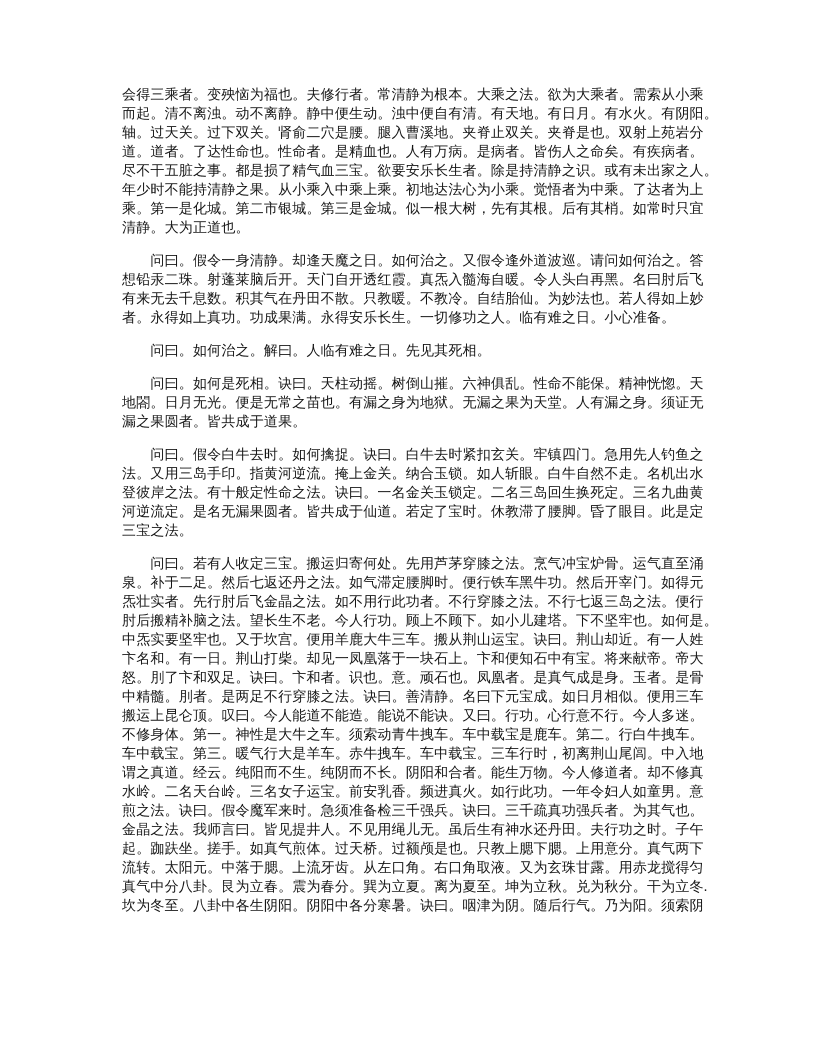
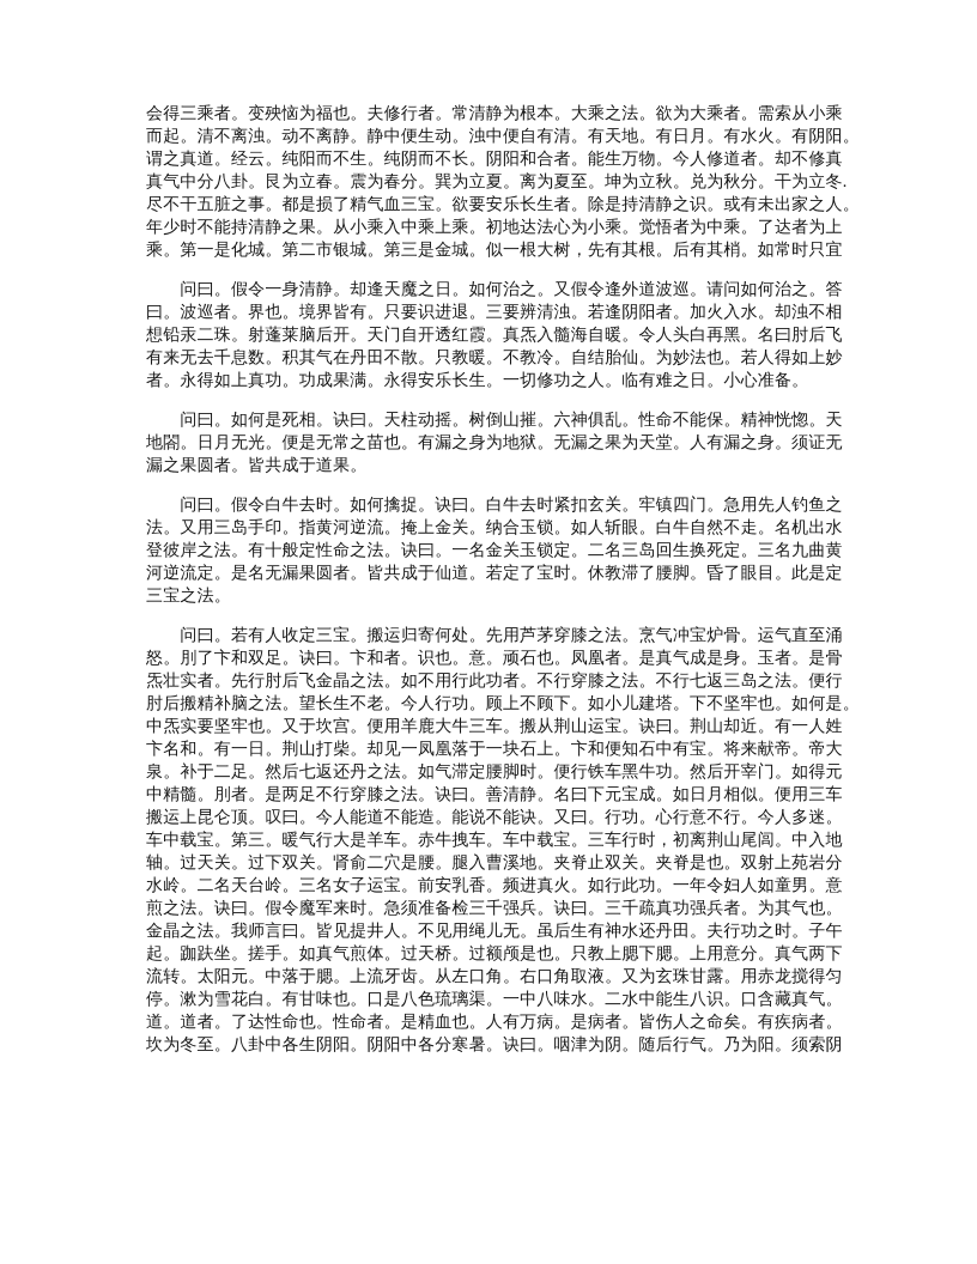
  会得三乘者。变殃恼为福也。夫修行者。常清静为根本。大乘之法。欲为大乘者。需索从小乘
  而起。清不离浊。动不离静。静中便生动。浊中便自有清。有天地。有日月。有水火。有阴阳。
- 轴。过天关。过下双关。肾俞二穴是腰。腿入曹溪地。夹脊止双关。夹脊是也。双射上苑岩分
+ 谓之真道。经云。纯阳而不生。纯阴而不长。阴阳和合者。能生万物。今人修道者。却不修真
- 道。道者。了达性命也。性命者。是精血也。人有万病。是病者。皆伤人之命矣。有疾病者。
+ 真气中分八卦。艮为立春。震为春分。巽为立夏。离为夏至。坤为立秋。兑为秋分。干为立冬.
  尽不干五脏之事。都是损了精气血三宝。欲要安乐长生者。除是持清静之识。或有未出家之人。
  年少时不能持清静之果。从小乘入中乘上乘。初地达法心为小乘。觉悟者为中乘。了达者为上
  乘。第一是化城。第二市银城。第三是金城。似一根大树，先有其根。后有其梢。如常时只宜
- 清静。大为正道也。
  问曰。假令一身清静。却逢天魔之日。如何治之。又假令逢外道波巡。请问如何治之。答
+ 曰。波巡者。界也。境界皆有。只要识进退。三要辨清浊。若逢阴阳者。加火入水。却浊不相
  想铅汞二珠。射蓬莱脑后开。天门自开透红霞。真炁入髓海自暖。令人头白再黑。名曰肘后飞
  有来无去千息数。积其气在丹田不散。只教暖。不教冷。自结胎仙。为妙法也。若人得如上妙
  者。永得如上真功。功成果满。永得安乐长生。一切修功之人。临有难之日。小心准备。
- 问曰。如何治之。解曰。人临有难之日。先见其死相。
  问曰。如何是死相。诀曰。天柱动摇。树倒山摧。六神俱乱。性命不能保。精神恍惚。天
  地閤。日月无光。便是无常之苗也。有漏之身为地狱。无漏之果为天堂。人有漏之身。须证无
  漏之果圆者。皆共成于道果。
  问曰。假令白牛去时。如何擒捉。诀曰。白牛去时紧扣玄关。牢镇四门。急用先人钓鱼之
  法。又用三岛手印。指黄河逆流。掩上金关。纳合玉锁。如人斩眼。白牛自然不走。名机出水
  登彼岸之法。有十般定性命之法。诀曰。一名金关玉锁定。二名三岛回生换死定。三名九曲黄
  河逆流定。是名无漏果圆者。皆共成于仙道。若定了宝时。休教滞了腰脚。昏了眼目。此是定
  三宝之法。
  问曰。若有人收定三宝。搬运归寄何处。先用芦茅穿膝之法。烹气冲宝炉骨。运气直至涌
- 泉。补于二足。然后七返还丹之法。如气滞定腰脚时。便行铁车黑牛功。然后开宰门。如得元
+ 怒。刖了卞和双足。诀曰。卞和者。识也。意。顽石也。凤凰者。是真气成是身。玉者。是骨
  炁壮实者。先行肘后飞金晶之法。如不用行此功者。不行穿膝之法。不行七返三岛之法。便行
  肘后搬精补脑之法。望长生不老。今人行功。顾上不顾下。如小儿建塔。下不坚牢也。如何是。
  中炁实要坚牢也。又于坎宫。便用羊鹿大牛三车。搬从荆山运宝。诀曰。荆山却近。有一人姓
  卞名和。有一日。荆山打柴。却见一凤凰落于一块石上。卞和便知石中有宝。将来献帝。帝大
- 怒。刖了卞和双足。诀曰。卞和者。识也。意。顽石也。凤凰者。是真气成是身。玉者。是骨
+ 泉。补于二足。然后七返还丹之法。如气滞定腰脚时。便行铁车黑牛功。然后开宰门。如得元
  中精髓。刖者。是两足不行穿膝之法。诀曰。善清静。名曰下元宝成。如日月相似。便用三车
  搬运上昆仑顶。叹曰。今人能道不能造。能说不能诀。又曰。行功。心行意不行。今人多迷。
- 不修身体。第一。神性是大牛之车。须索动青牛拽车。车中载宝是鹿车。第二。行白牛拽车。
  车中载宝。第三。暖气行大是羊车。赤牛拽车。车中载宝。三车行时，初离荆山尾闾。中入地
- 谓之真道。经云。纯阳而不生。纯阴而不长。阴阳和合者。能生万物。今人修道者。却不修真
+ 轴。过天关。过下双关。肾俞二穴是腰。腿入曹溪地。夹脊止双关。夹脊是也。双射上苑岩分
  水岭。二名天台岭。三名女子运宝。前安乳香。频进真火。如行此功。一年令妇人如童男。意
  煎之法。诀曰。假令魔军来时。急须准备检三千强兵。诀曰。三千疏真功强兵者。为其气也。
  金晶之法。我师言曰。皆见提井人。不见用绳儿无。虽后生有神水还丹田。夫行功之时。子午
  起。跏趺坐。搓手。如真气煎体。过天桥。过额颅是也。只教上腮下腮。上用意分。真气两下
  流转。太阳元。中落于腮。上流牙齿。从左口角。右口角取液。又为玄珠甘露。用赤龙搅得匀
+ 停。漱为雪花白。有甘味也。口是八色琉璃渠。一中八味水。二水中能生八识。口含藏真气。
- 真气中分八卦。艮为立春。震为春分。巽为立夏。离为夏至。坤为立秋。兑为秋分。干为立冬.
+ 道。道者。了达性命也。性命者。是精血也。人有万病。是病者。皆伤人之命矣。有疾病者。
  坎为冬至。八卦中各生阴阳。阴阳中各分寒暑。诀曰。咽津为阴。随后行气。乃为阳。须索阴
